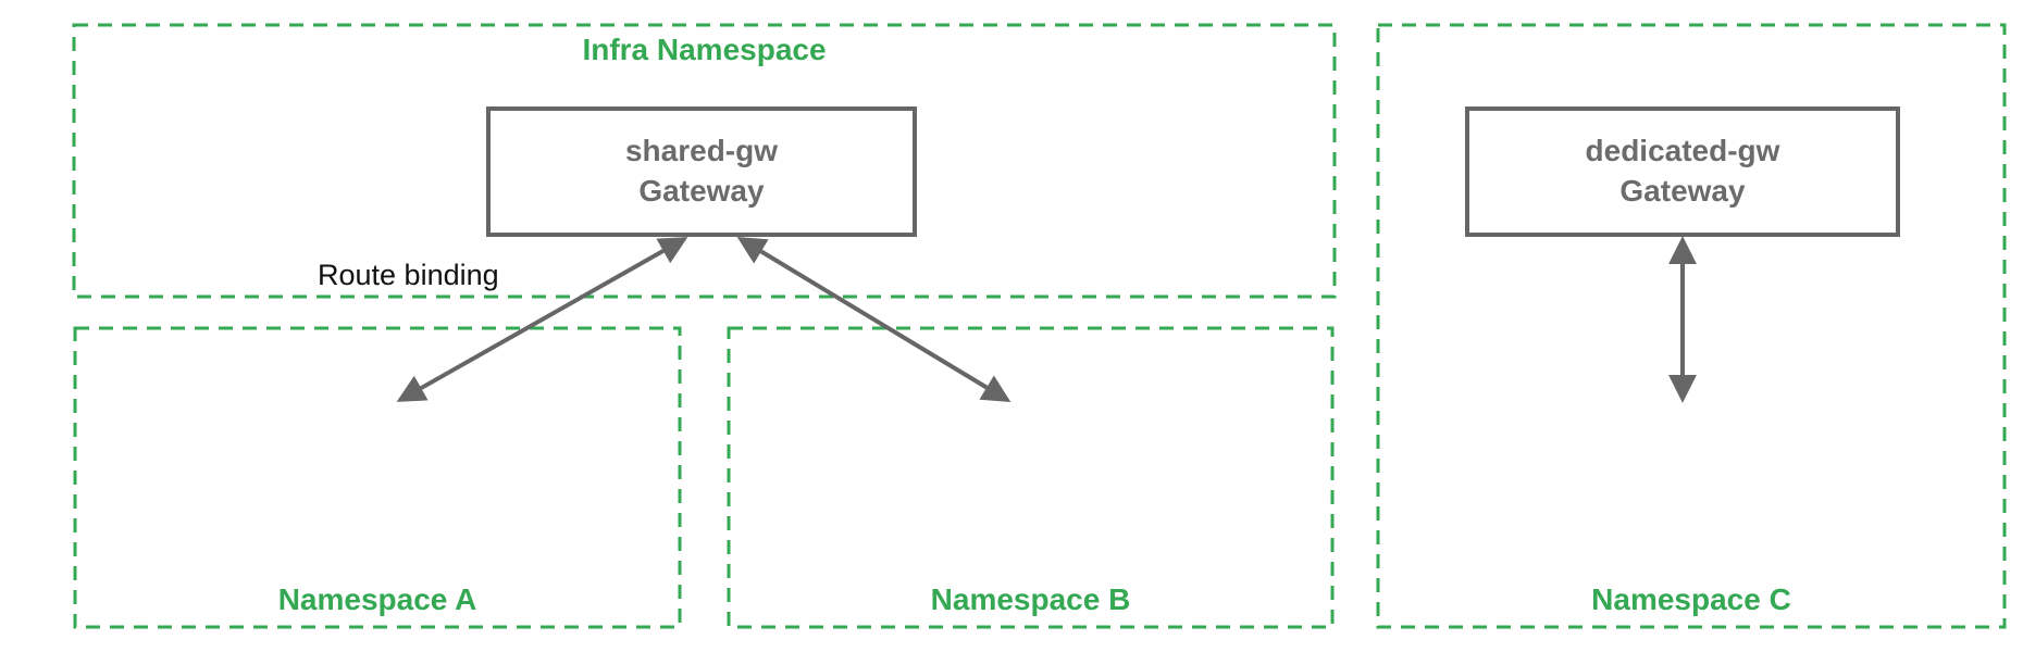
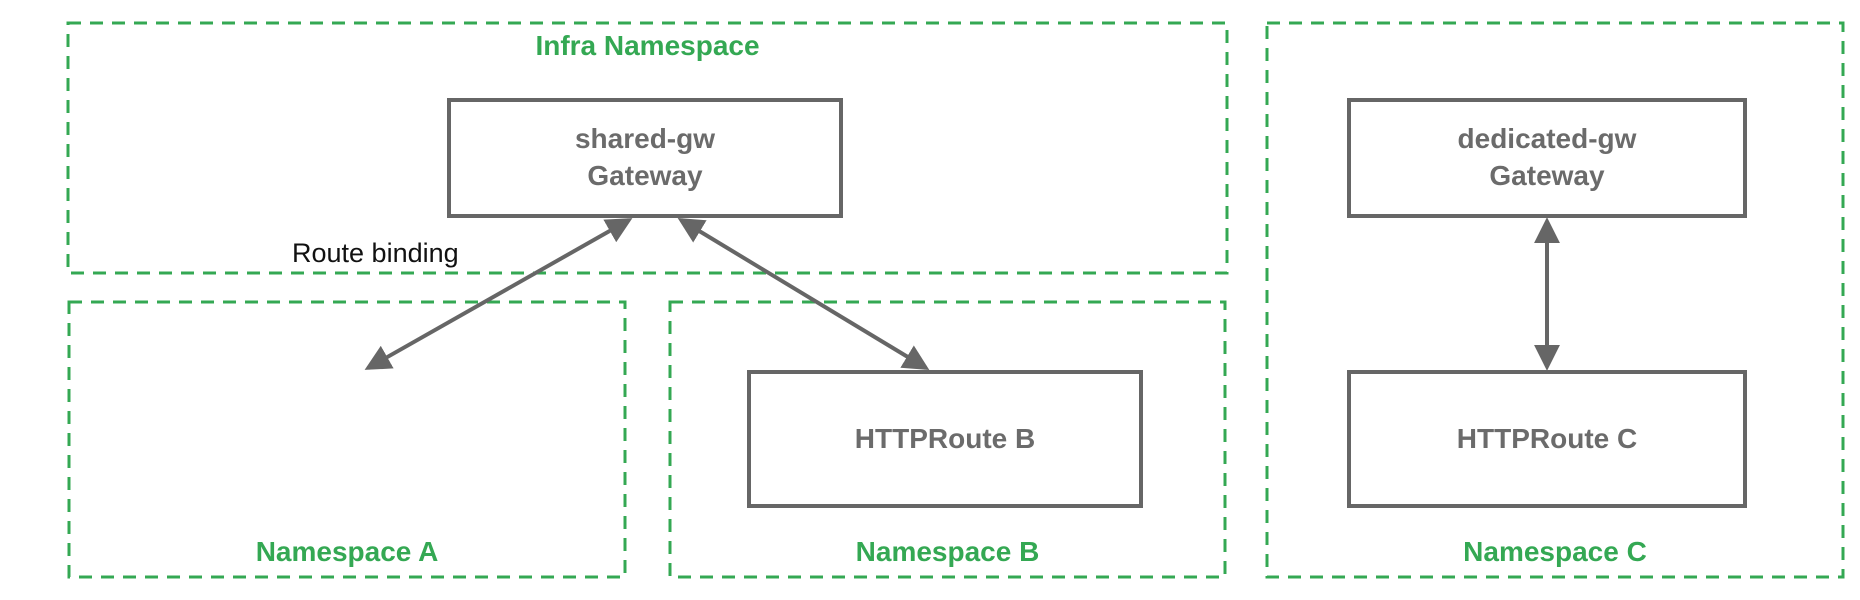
  Infra Namespace
  Namespace A
  Namespace B
  Namespace C
  Route binding
  shared-gw
  Gateway
  dedicated-gw
  Gateway
+ HTTPRoute B
+ HTTPRoute C
